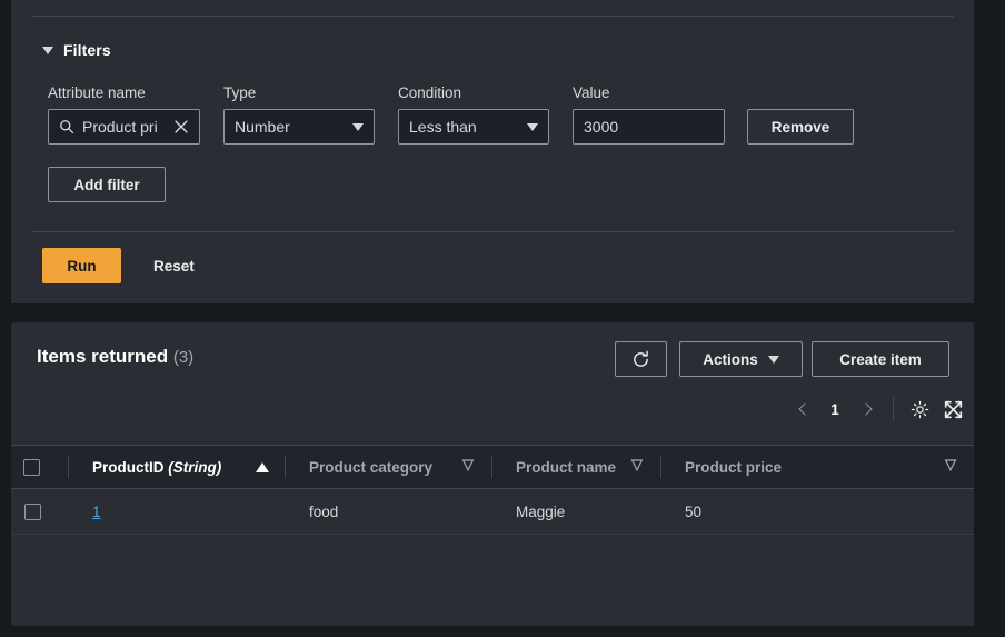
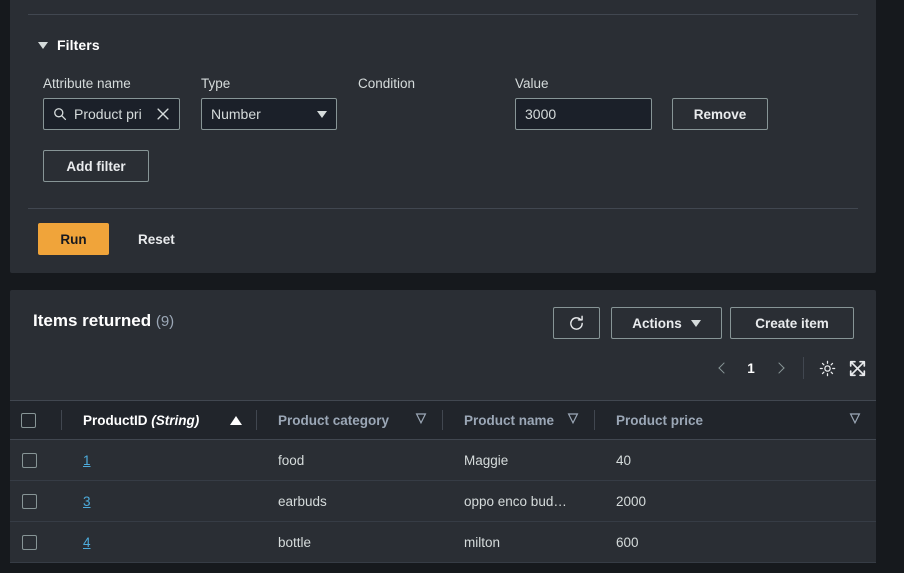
  Filters
  Attribute name
  Type
  Condition
  Value
  Product pri
  Number
- Less than
  3000
  Remove
  Add filter
  Run
  Reset
- Items returned (3)
+ Items returned (9)
  Actions
  Create item
  1
  	ProductID (String)	Product category	Product name	Product price
- 	1	food	Maggie	50
+ 	1	food	Maggie	40
+ 	3	earbuds	oppo enco bud…	2000
+ 	4	bottle	milton	600
